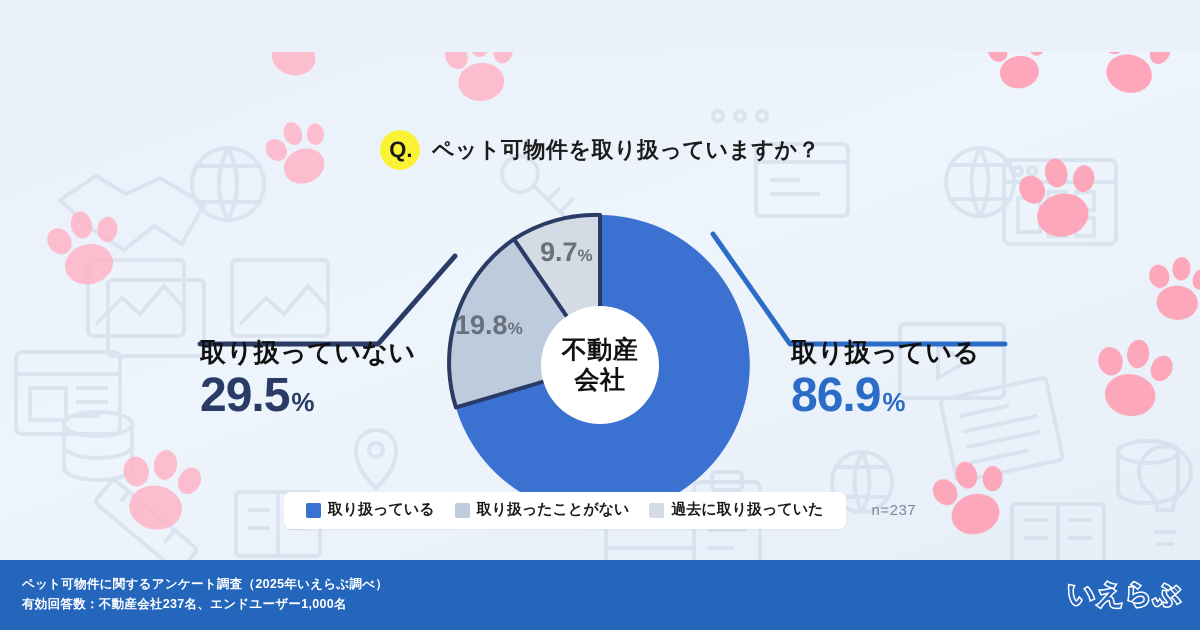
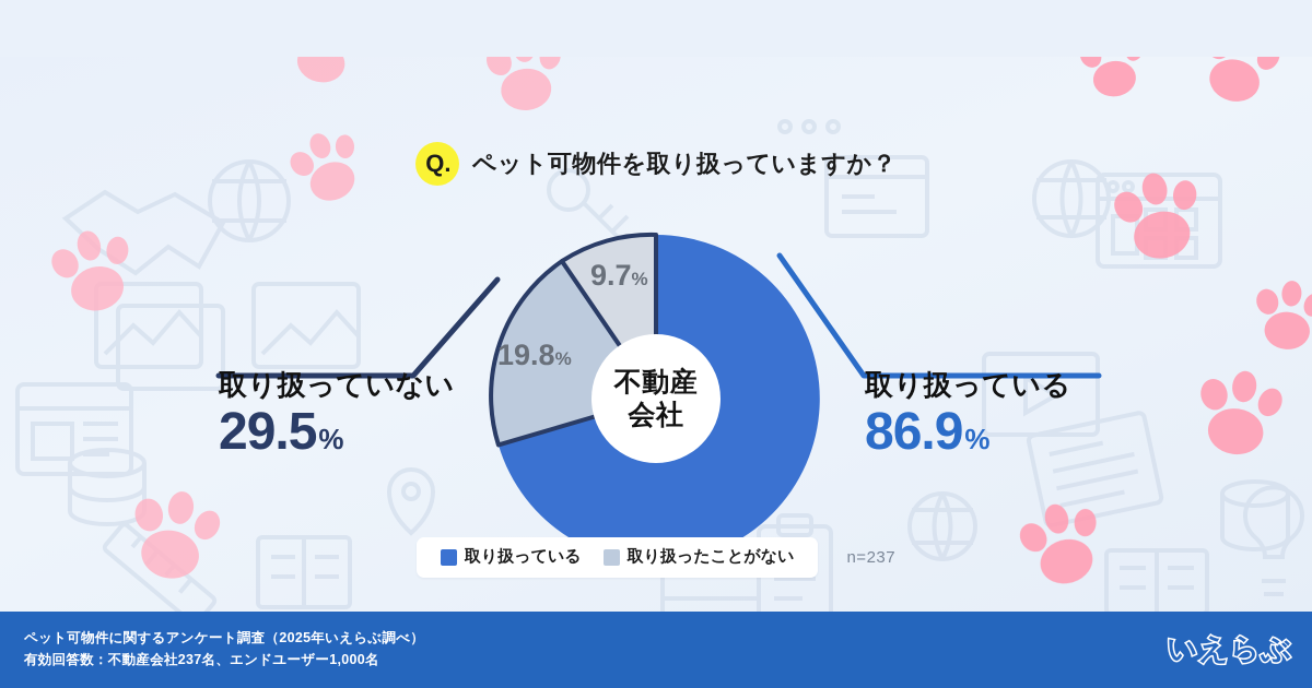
  Q.
  ペット可物件を取り扱っていますか？
  不動産
  会社
  9.7%
  19.8%
  取り扱っていない
  29.5
  %
  取り扱っている
  86.9
  %
  取り扱っている
  取り扱ったことがない
- 過去に取り扱っていた
  n=237
  ペット可物件に関するアンケート調査（2025年いえらぶ調べ）
  有効回答数：不動産会社237名、エンドユーザー1,000名
  いえらぶ
